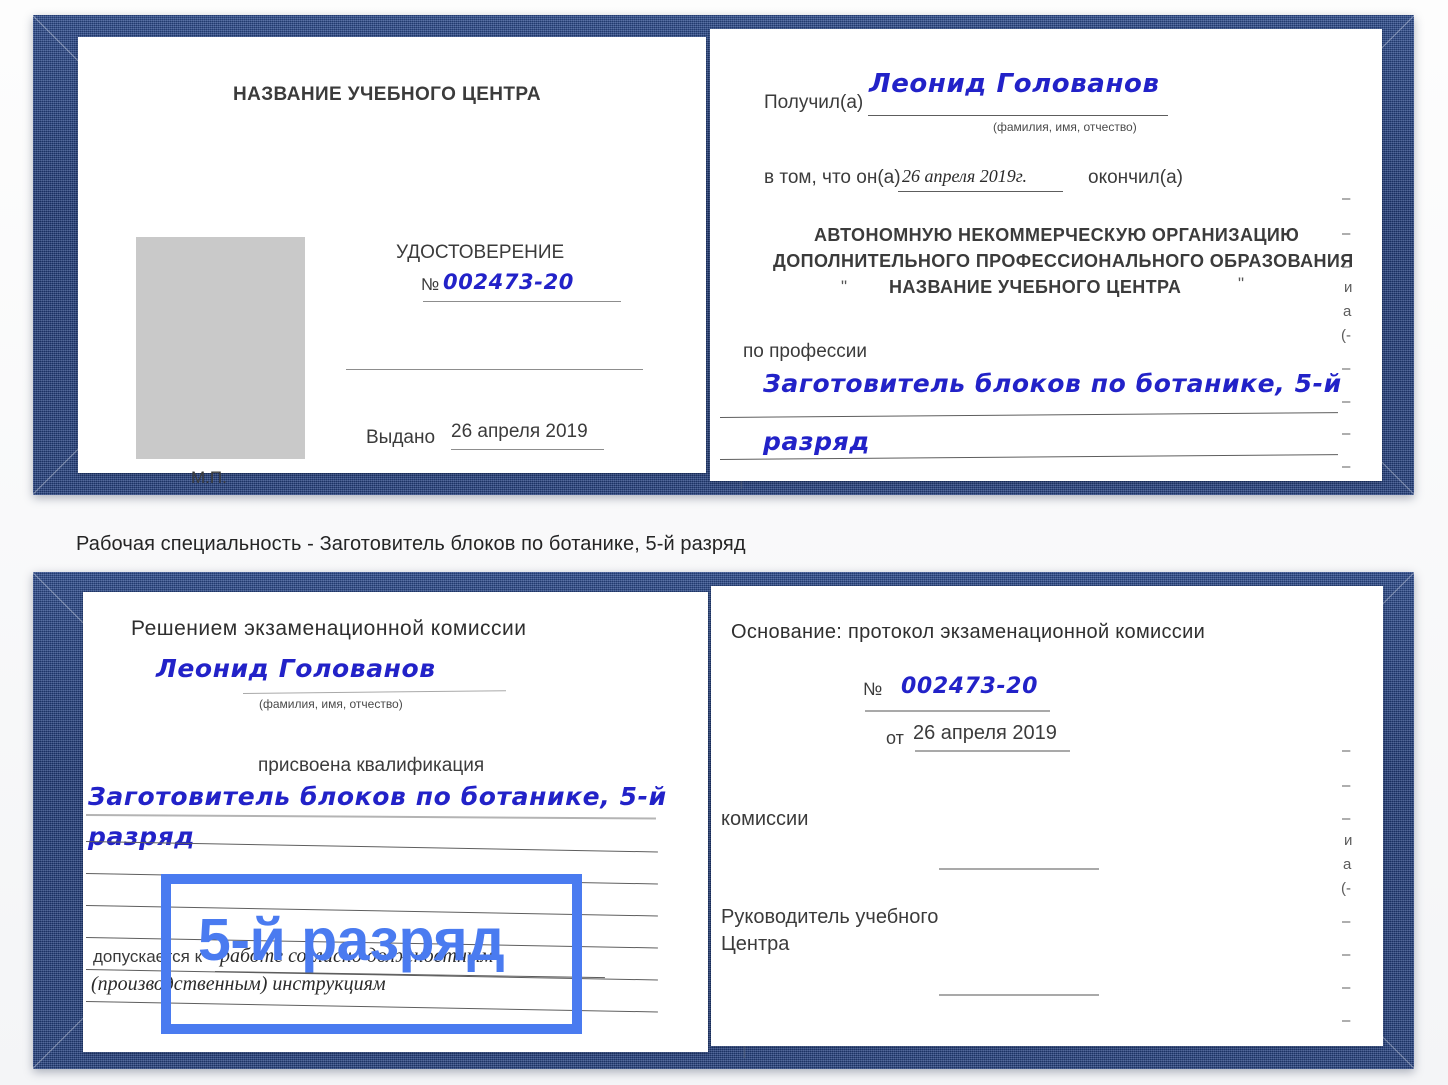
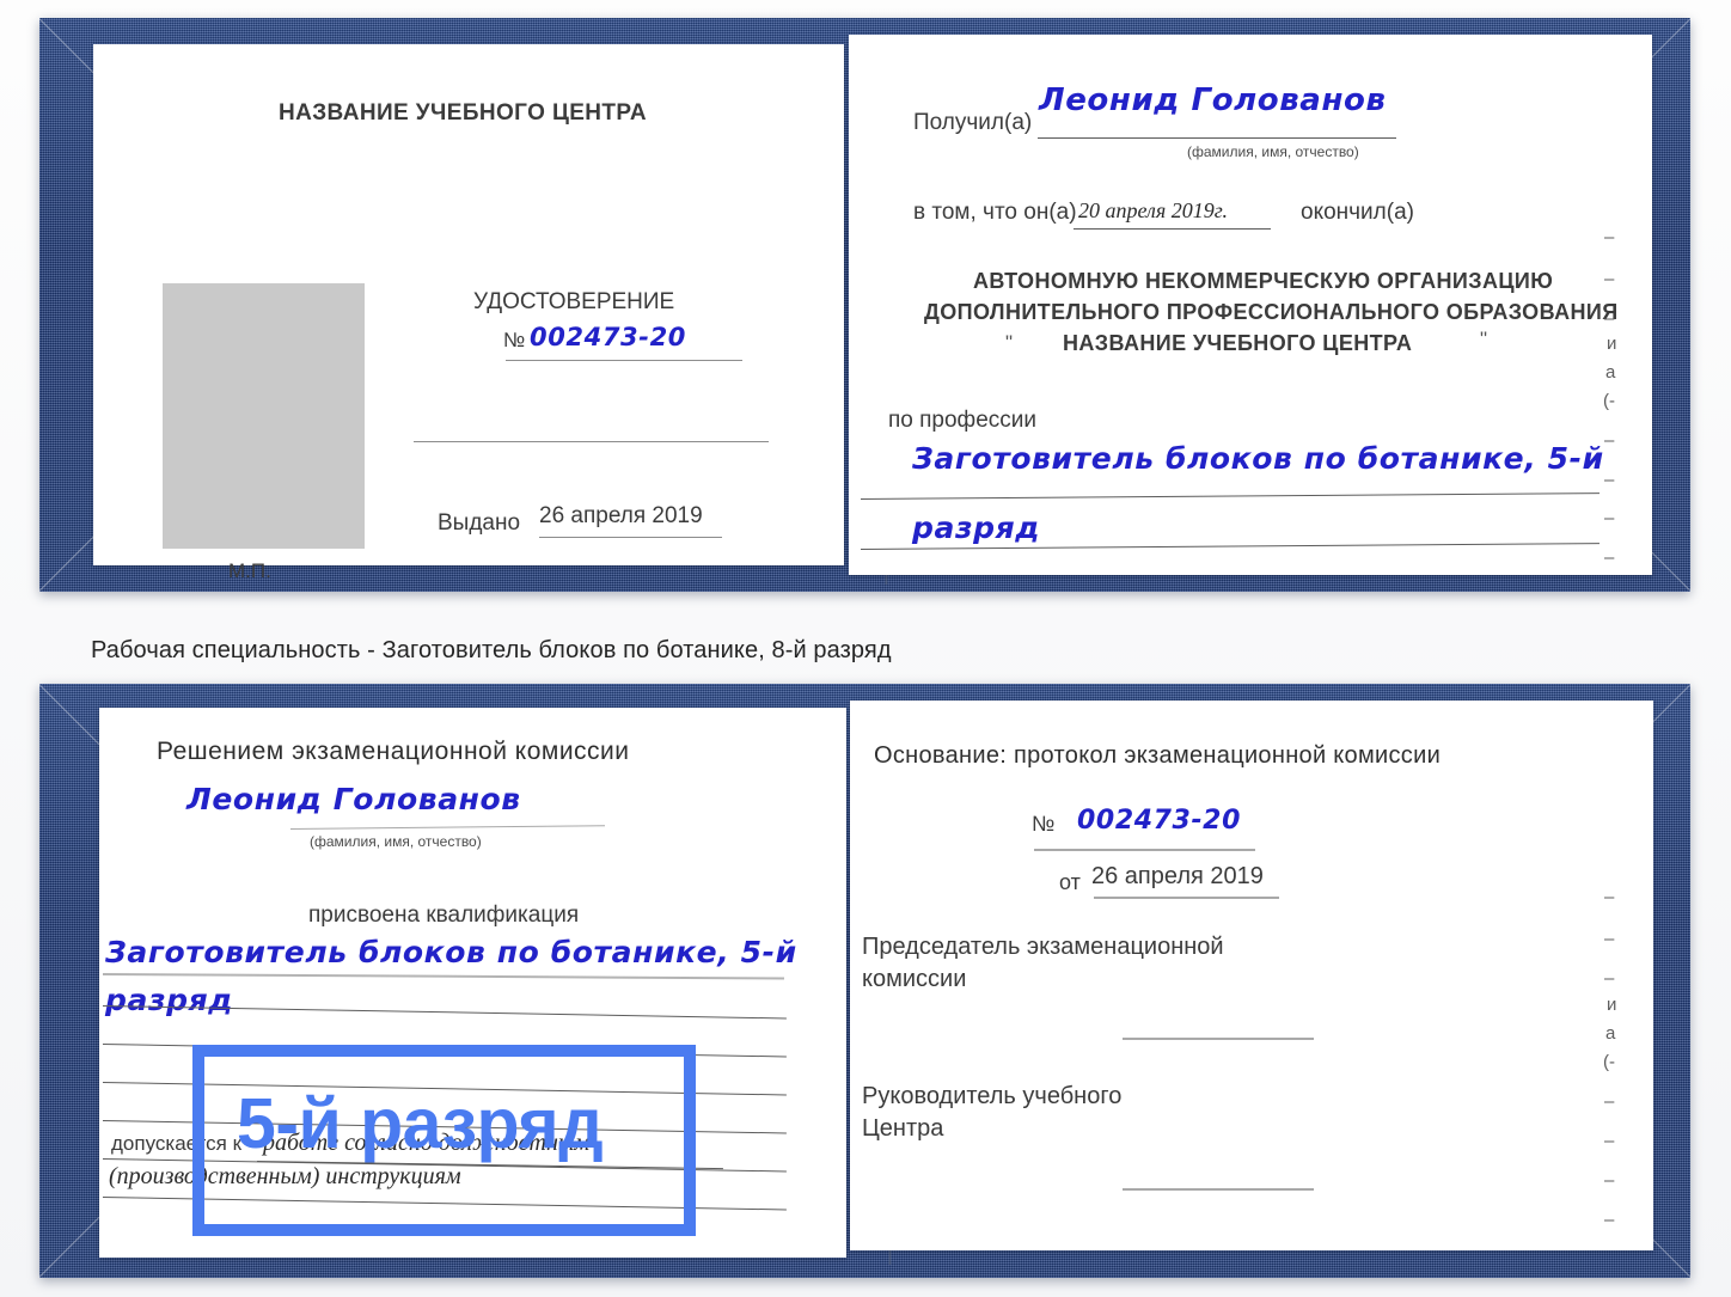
  НАЗВАНИЕ УЧЕБНОГО ЦЕНТРА
  УДОСТОВЕРЕНИЕ
  №
  002473-20
  Выдано
  26 апреля 2019
  М.П.
  Получил(а)
  Леонид Голованов
  (фамилия, имя, отчество)
  в том, что он(а)
- 26 апреля 2019г.
+ 20 апреля 2019г.
  окончил(а)
  АВТОНОМНУЮ НЕКОММЕРЧЕСКУЮ ОРГАНИЗАЦИЮ
  ДОПОЛНИТЕЛЬНОГО ПРОФЕССИОНАЛЬНОГО ОБРАЗОВАНИЯ
  "
  НАЗВАНИЕ УЧЕБНОГО ЦЕНТРА
  "
  по профессии
  Заготовитель блоков по ботанике, 5-й
  разряд
  –
  –
  –
  и
  а
  (-
  –
  –
  –
  –
- Рабочая специальность - Заготовитель блоков по ботанике, 5-й разряд
+ Рабочая специальность - Заготовитель блоков по ботанике, 8-й разряд
  Решением экзаменационной комиссии
  Леонид Голованов
  (фамилия, имя, отчество)
  присвоена квалификация
  Заготовитель блоков по ботанике, 5-й
  разряд
  допускается к
  работе согласно должностным
  (производственным) инструкциям
  Основание: протокол экзаменационной комиссии
  №
  002473-20
  от
  26 апреля 2019
+ Председатель экзаменационной
  комиссии
  Руководитель учебного
  Центра
  –
  –
  –
  и
  а
  (-
  –
  –
  –
  –
  5-й разряд
